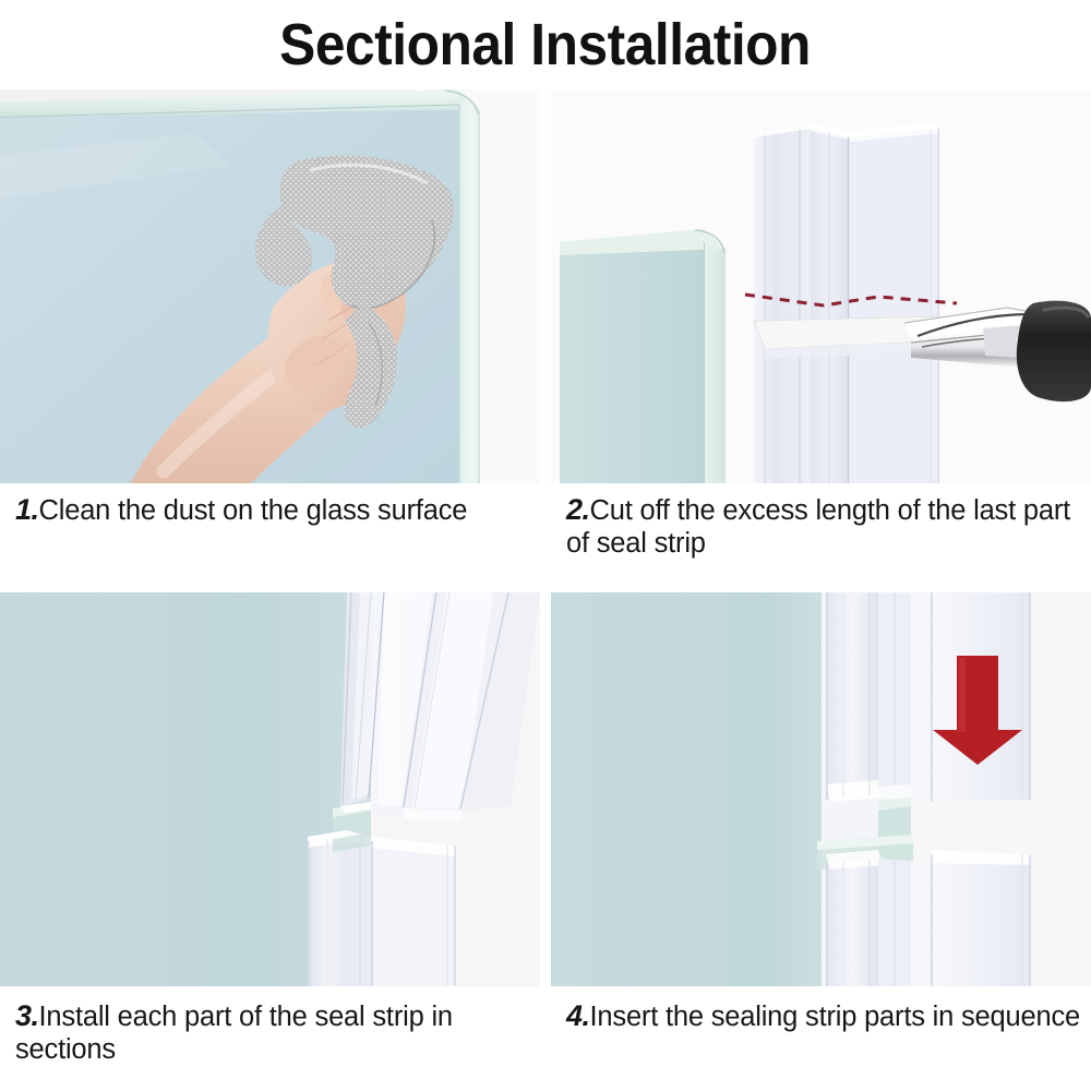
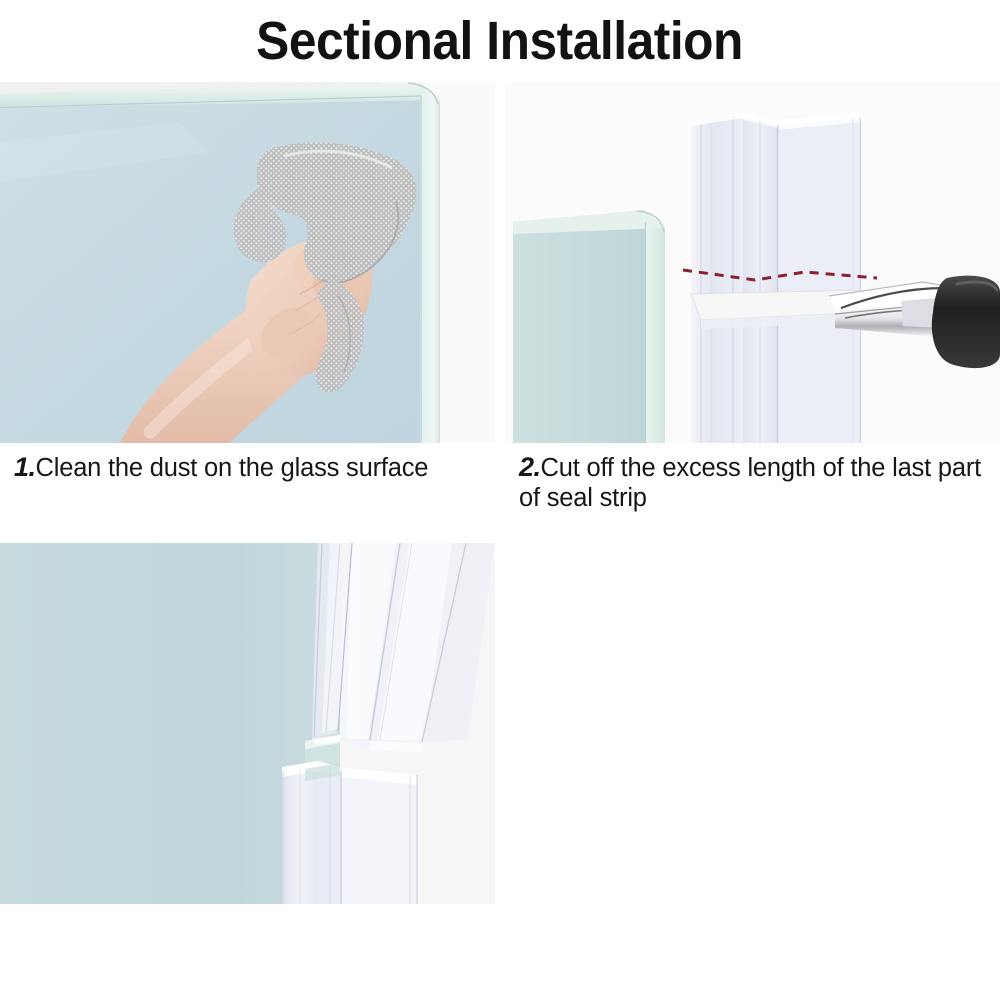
  Sectional Installation
  1.Clean the dust on the glass surface
  2.Cut off the excess length of the last part of seal strip
- 3.Install each part of the seal strip in sections
- 4.Insert the sealing strip parts in sequence
